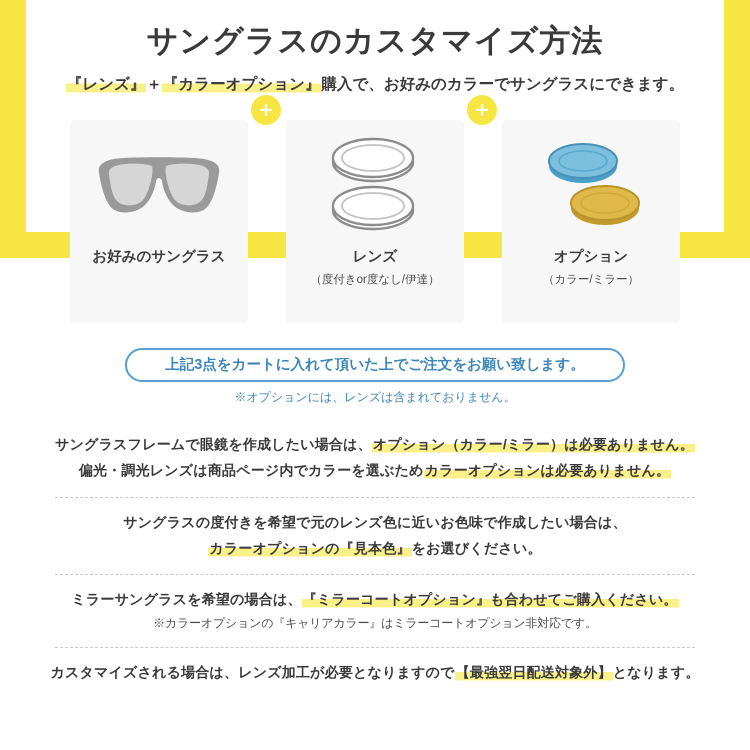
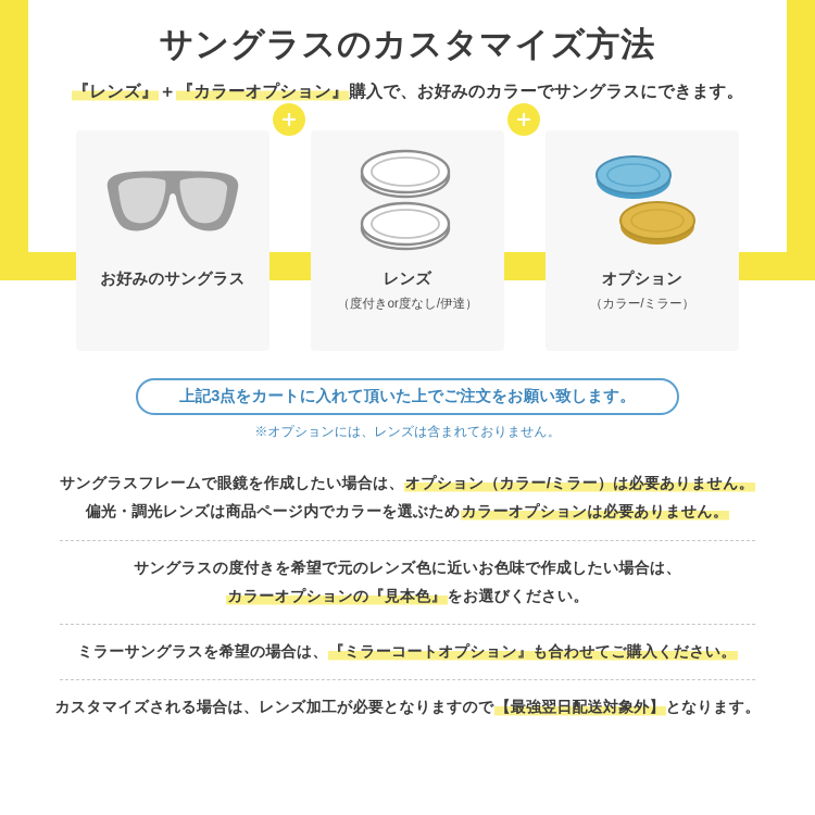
  サングラスのカスタマイズ方法
  『レンズ』＋『カラーオプション』購入で、お好みのカラーでサングラスにできます。
  お好みのサングラス
  レンズ
  （度付きor度なし/伊達）
  オプション
  （カラー/ミラー）
  ＋
  ＋
  上記3点をカートに入れて頂いた上でご注文をお願い致します。
  ※オプションには、レンズは含まれておりません。
  サングラスフレームで眼鏡を作成したい場合は、オプション（カラー/ミラー）は必要ありません。
  偏光・調光レンズは商品ページ内でカラーを選ぶためカラーオプションは必要ありません。
  サングラスの度付きを希望で元のレンズ色に近いお色味で作成したい場合は、
  カラーオプションの『見本色』をお選びください。
  ミラーサングラスを希望の場合は、『ミラーコートオプション』も合わせてご購入ください。
- ※カラーオプションの『キャリアカラー』はミラーコートオプション非対応です。
  カスタマイズされる場合は、レンズ加工が必要となりますので【最強翌日配送対象外】となります。
